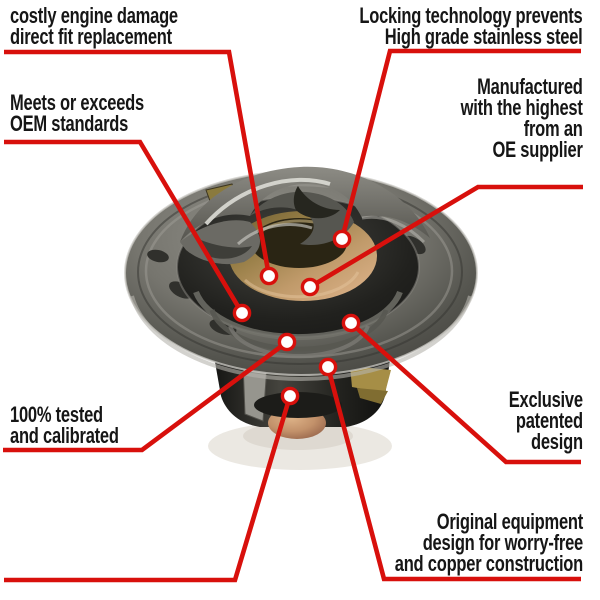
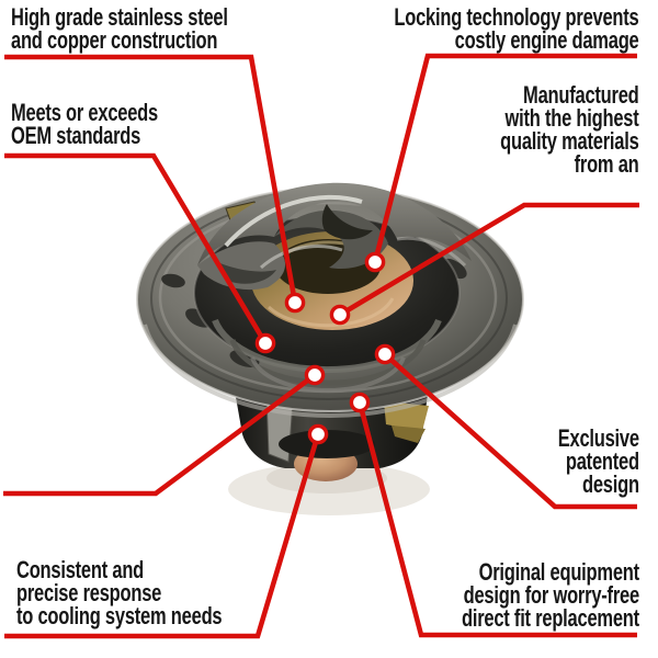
- costly engine damage
+ High grade stainless steel
- direct fit replacement
+ and copper construction
  Locking technology prevents
- High grade stainless steel
+ costly engine damage
  Meets or exceeds
  OEM standards
  Manufactured
  with the highest
+ quality materials
  from an
- OE supplier
- 100% tested
- and calibrated
  Exclusive
  patented
  design
+ Consistent and
+ precise response
+ to cooling system needs
  Original equipment
  design for worry-free
- and copper construction
+ direct fit replacement
